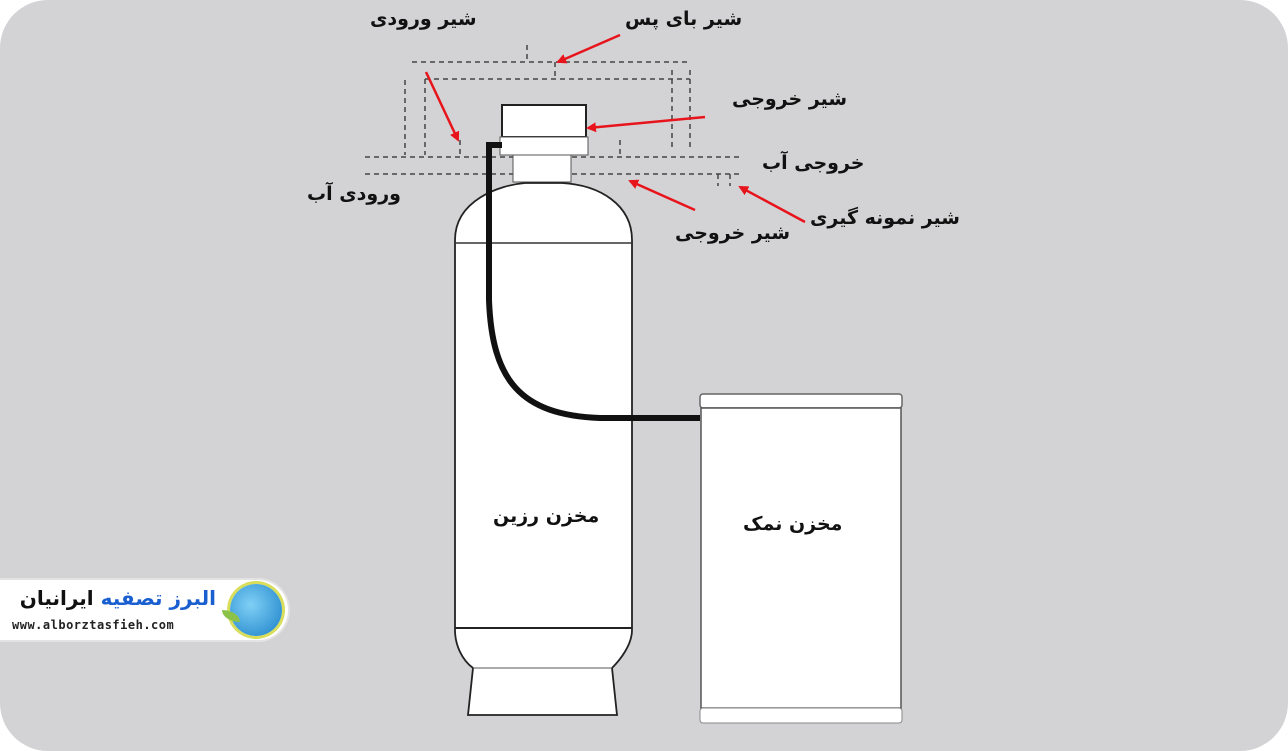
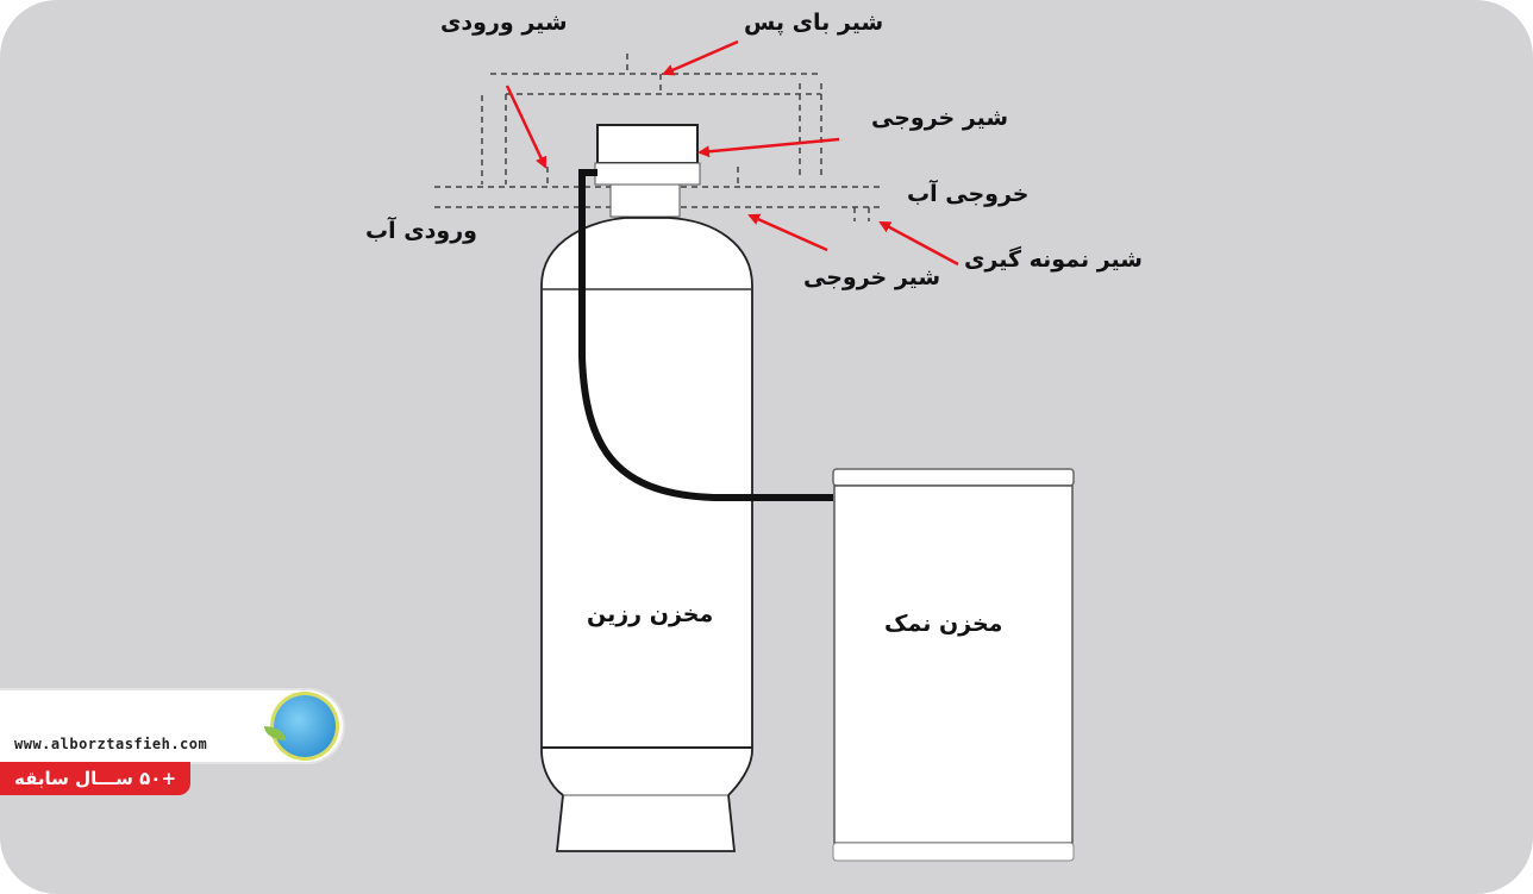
  شیر ورودی
  شیر بای پس
  شیر خروجی
  خروجی آب
  ورودی آب
  شیر خروجی
  شیر نمونه گیری
  مخزن رزین
  مخزن نمک
- البرز تصفیه ایرانیان
  www.alborztasfieh.com
+ +۵۰ ســـال سابقه
